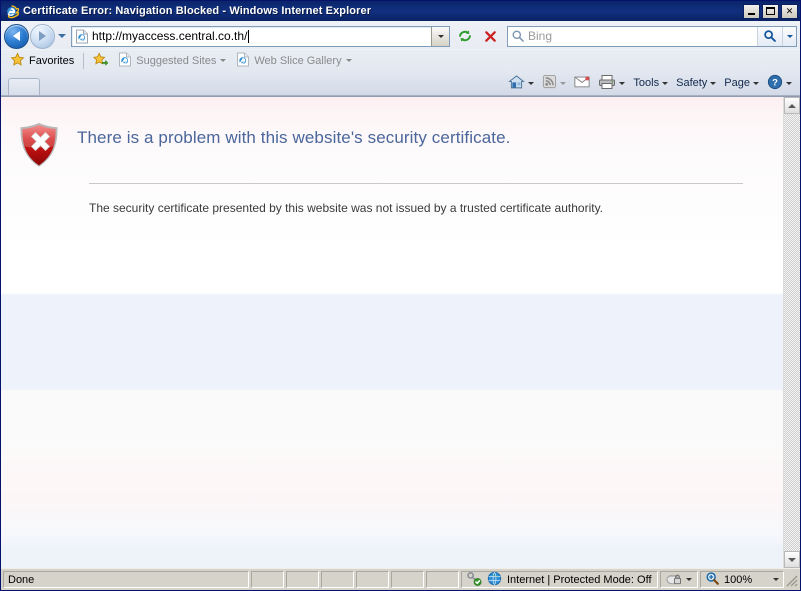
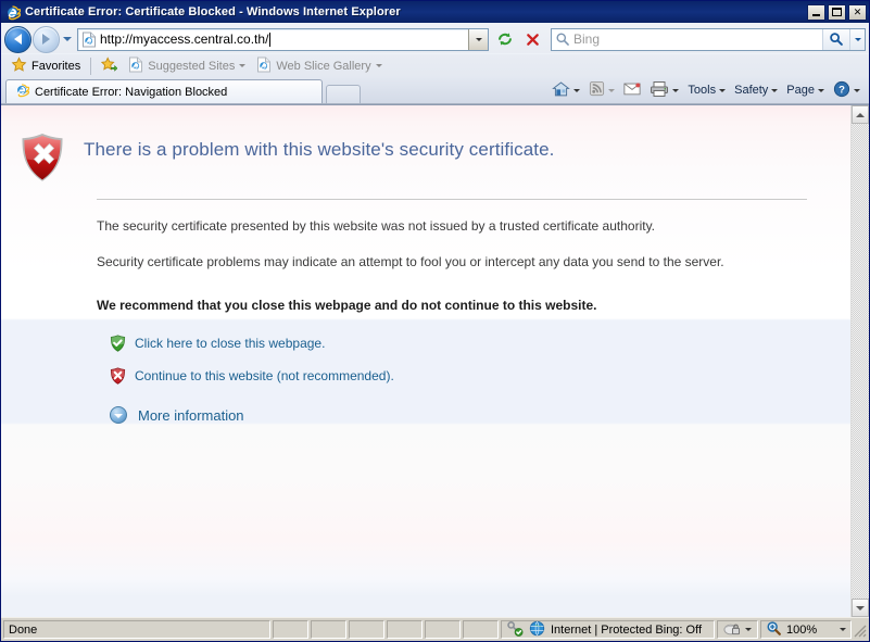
- Certificate Error: Navigation Blocked - Windows Internet Explorer
+ Certificate Error: Certificate Blocked - Windows Internet Explorer
  ✕
  http://myaccess.central.co.th/
  Bing
  Favorites
  Suggested Sites
  Web Slice Gallery
+ Certificate Error: Navigation Blocked
  Tools
  Safety
  Page
  ?
  There is a problem with this website's security certificate.
  The security certificate presented by this website was not issued by a trusted certificate authority.
+ Security certificate problems may indicate an attempt to fool you or intercept any data you send to the server.
+ We recommend that you close this webpage and do not continue to this website.
+ Click here to close this webpage.
+ Continue to this website (not recommended).
+ More information
  Done
- Internet | Protected Mode: Off
+ Internet | Protected Bing: Off
  100%
